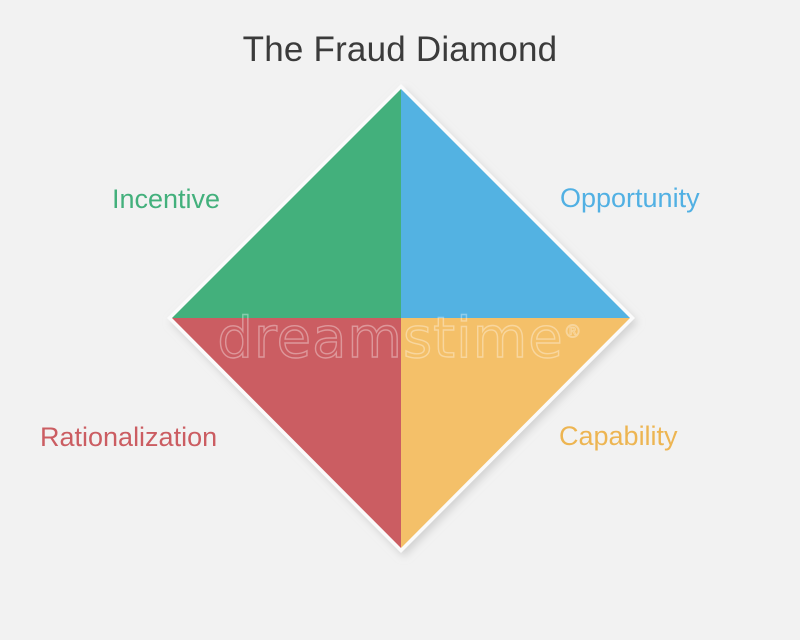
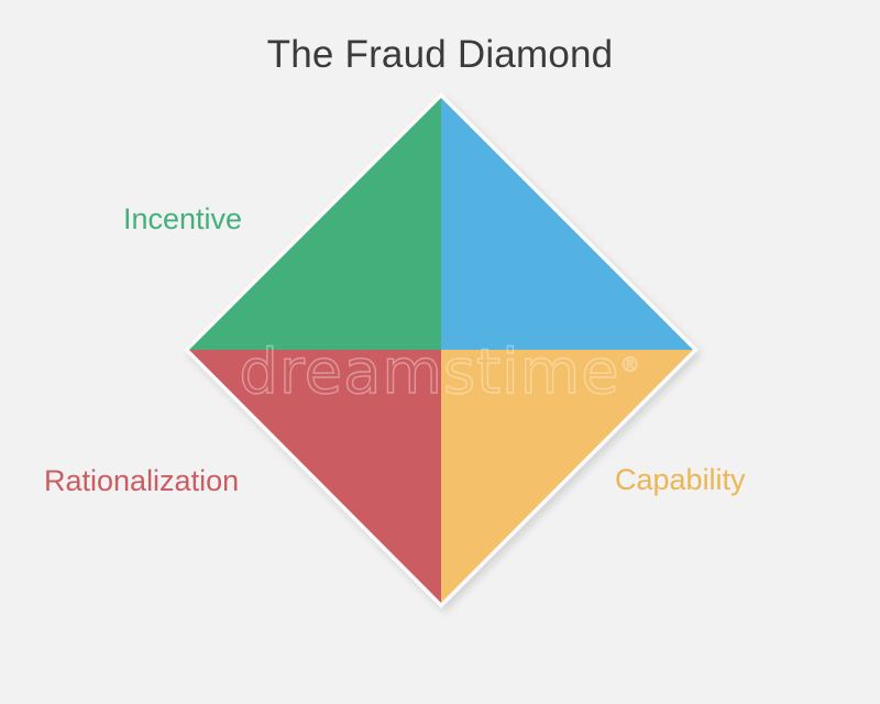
  The Fraud Diamond
  dreamstime®
  Incentive
- Opportunity
  Rationalization
  Capability
